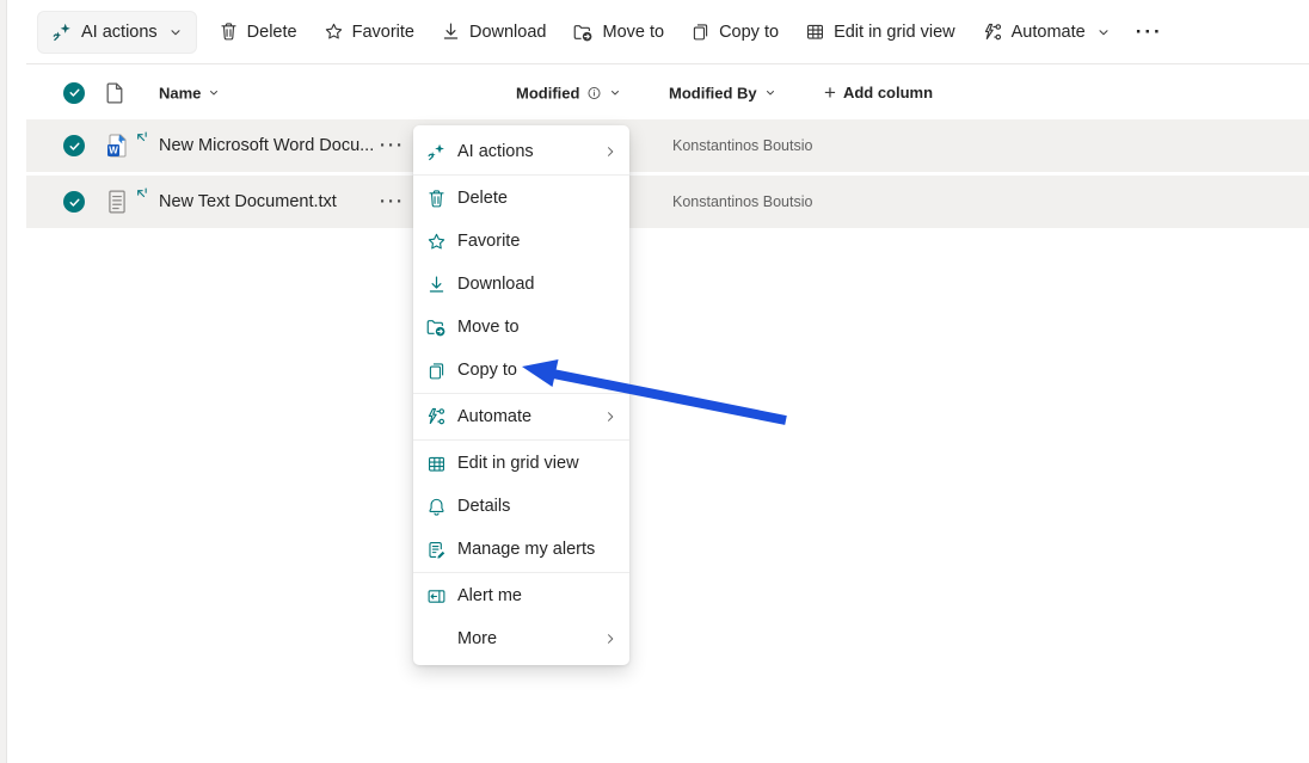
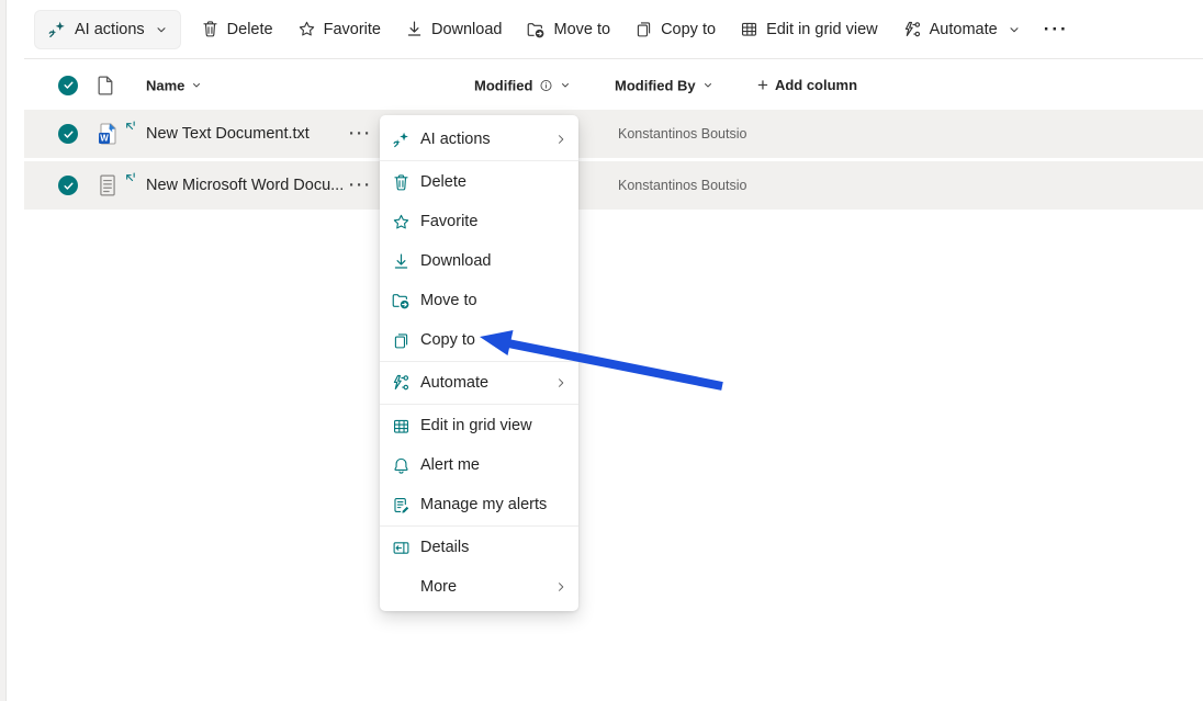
  AI actions
  Delete
  Favorite
  Download
  Move to
  Copy to
  Edit in grid view
  Automate
  ···
  Name
  Modified
  Modified By
  +
  Add column
  W
- New Microsoft Word Docu...
+ New Text Document.txt
  ···
  Konstantinos Boutsio
- New Text Document.txt
+ New Microsoft Word Docu...
  ···
  Konstantinos Boutsio
  AI actions
  Delete
  Favorite
  Download
  Move to
  Copy to
  Automate
  Edit in grid view
- Details
+ Alert me
  Manage my alerts
- Alert me
+ Details
  More
